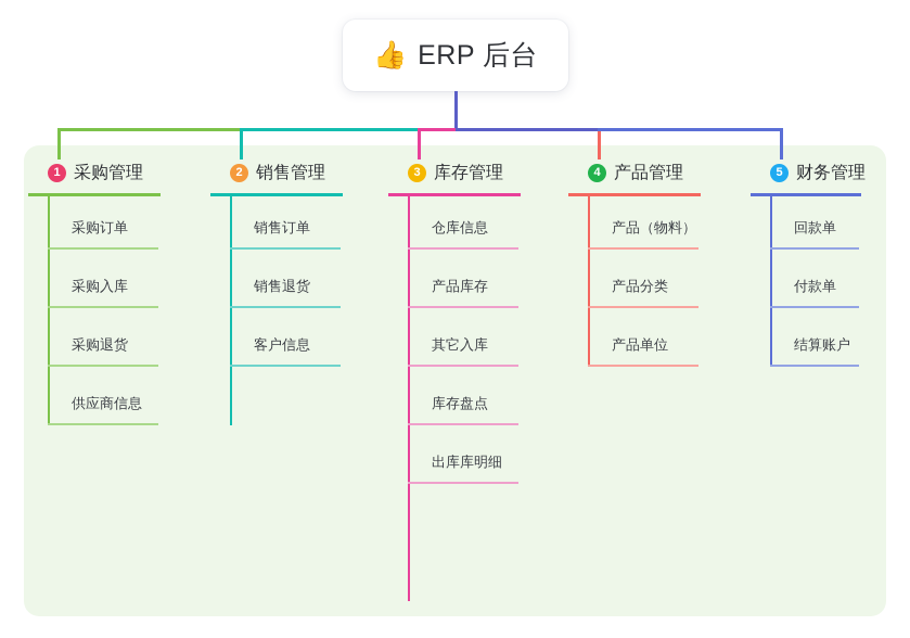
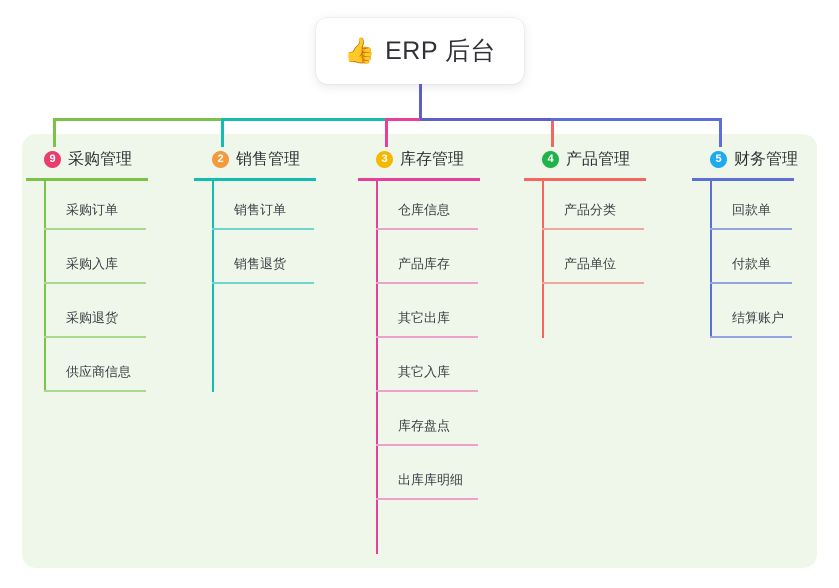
  👍
  ERP 后台
- 1
+ 9
  采购管理
  采购订单
  采购入库
  采购退货
  供应商信息
  2
  销售管理
  销售订单
  销售退货
- 客户信息
  3
  库存管理
  仓库信息
  产品库存
+ 其它出库
  其它入库
  库存盘点
  出库库明细
  4
  产品管理
- 产品（物料）
  产品分类
  产品单位
  5
  财务管理
  回款单
  付款单
  结算账户
